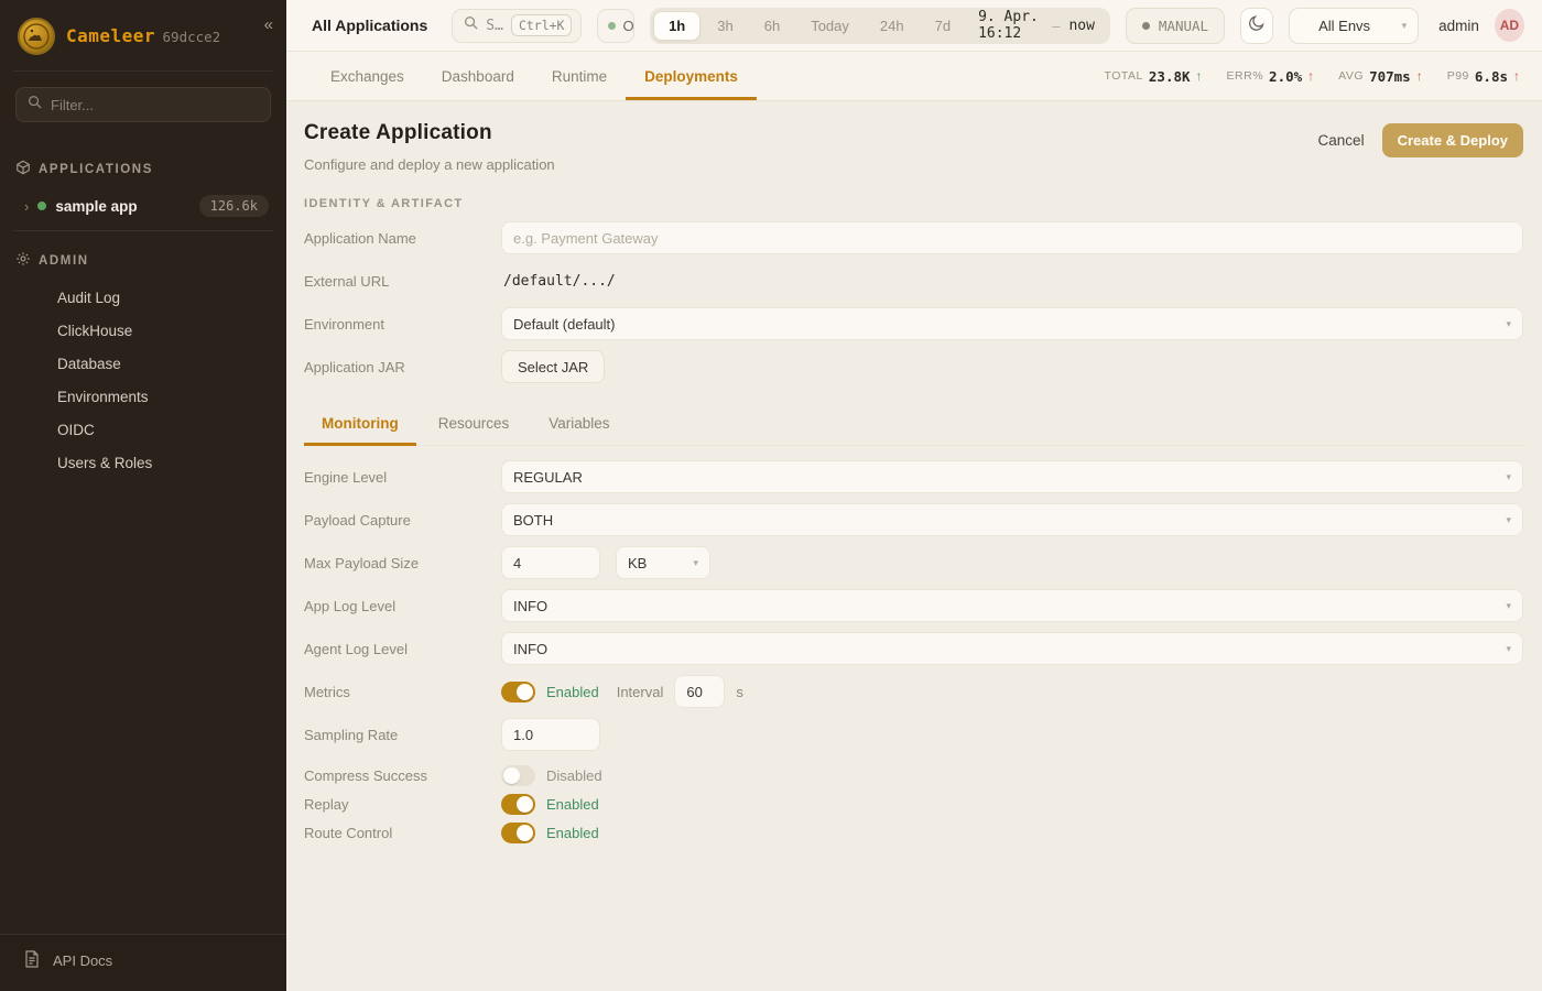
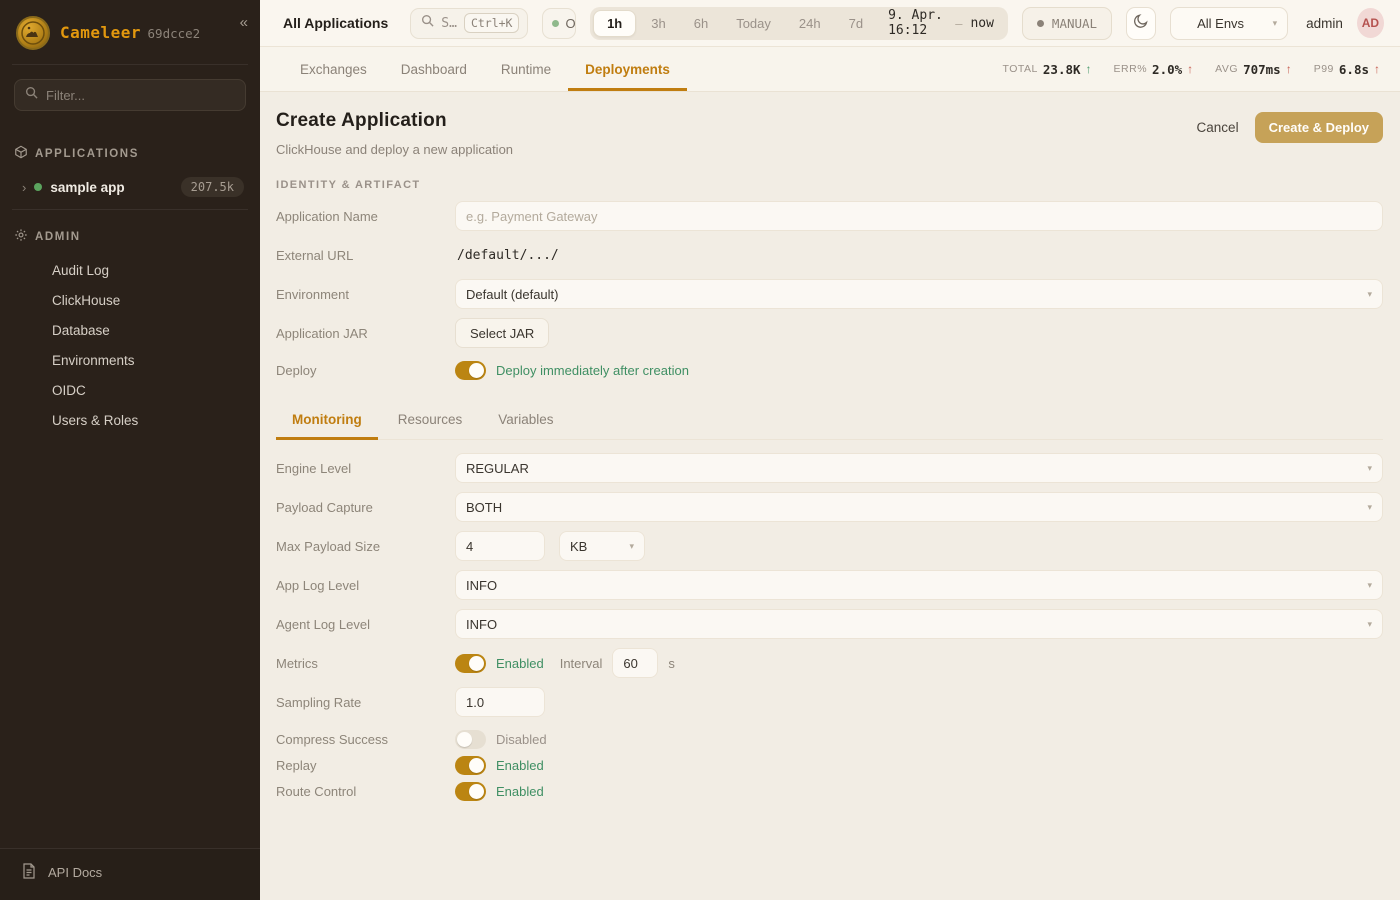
  Cameleer 69dcce2
  «
  Filter...
  APPLICATIONS
  ›
  sample app
- 126.6k
+ 207.5k
  ADMIN
  Audit Log
  ClickHouse
  Database
  Environments
  OIDC
  Users & Roles
  API Docs
  All Applications
  S…
  Ctrl+K
  O
  1h
  3h
  6h
  Today
  24h
  7d
  9. Apr. 16:12
  –
  now
  MANUAL
  All Envs
  ▾
  admin
  AD
  Exchanges
  Dashboard
  Runtime
  Deployments
  TOTAL
  23.8K
  ↑
  ERR%
  2.0%
  ↑
  AVG
  707ms
  ↑
  P99
  6.8s
  ↑
  Create Application
- Configure and deploy a new application
+ ClickHouse and deploy a new application
  Cancel
  Create & Deploy
  IDENTITY & ARTIFACT
  Application Name
  e.g. Payment Gateway
  External URL
  /default/.../
  Environment
  Default (default)
  ▾
  Application JAR
  Select JAR
+ Deploy
+ Deploy immediately after creation
  Monitoring
  Resources
  Variables
  Engine Level
  REGULAR
  ▾
  Payload Capture
  BOTH
  ▾
  Max Payload Size
  4
  KB
  ▾
  App Log Level
  INFO
  ▾
  Agent Log Level
  INFO
  ▾
  Metrics
  Enabled
  Interval
  60
  s
  Sampling Rate
  1.0
  Compress Success
  Disabled
  Replay
  Enabled
  Route Control
  Enabled
